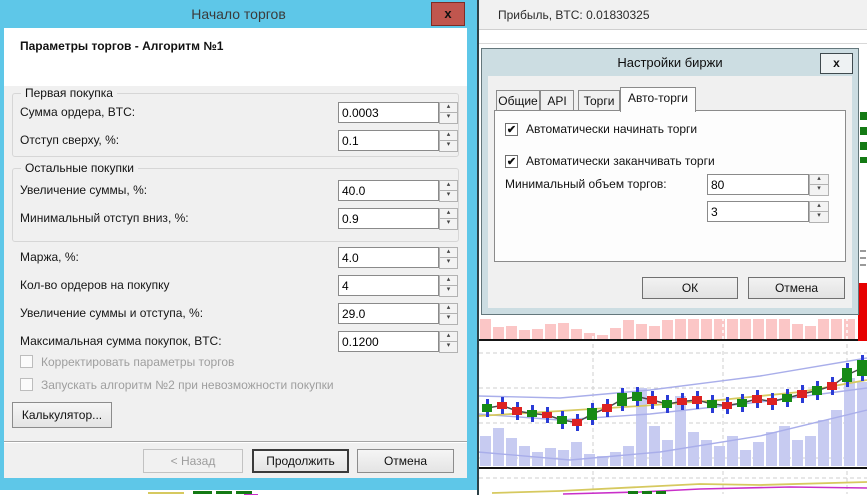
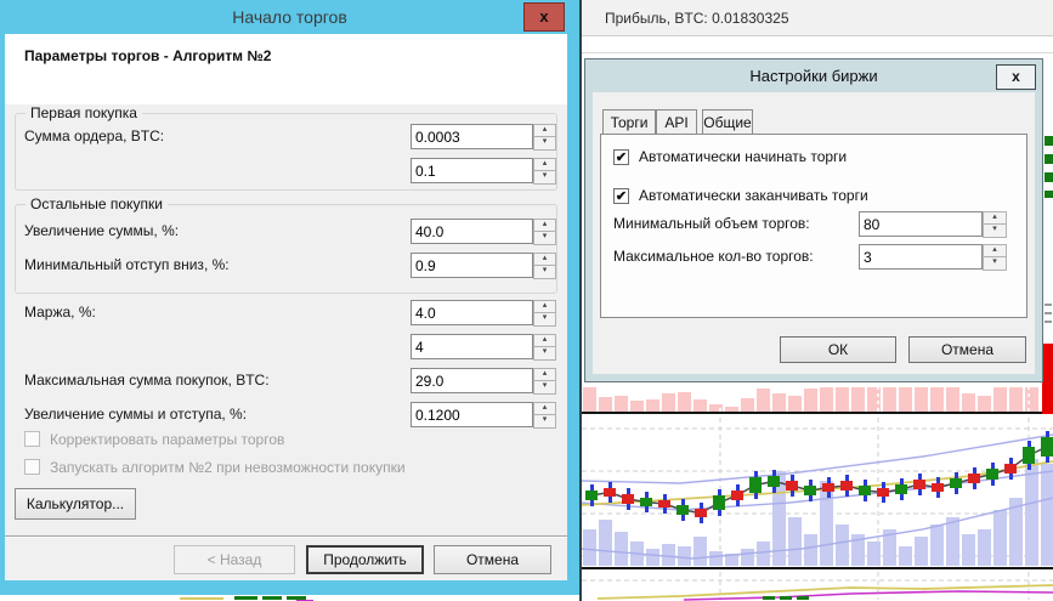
  Прибыль, BTC: 0.01830325
  Настройки биржи
  x
- Общие
+ Торги
  API
- Торги
+ Общие
- Авто-торги
  ✔
  Автоматически начинать торги
  ✔
  Автоматически заканчивать торги
  Минимальный объем торгов:
  80
+ Максимальное кол-во торгов:
  3
  ОК
  Отмена
  Начало торгов
  x
- Параметры торгов - Алгоритм №1
+ Параметры торгов - Алгоритм №2
  Первая покупка
  Сумма ордера, BTC:
  0.0003
- Отступ сверху, %:
  0.1
  Остальные покупки
  Увеличение суммы, %:
  40.0
  Минимальный отступ вниз, %:
  0.9
  Маржа, %:
  4.0
- Кол-во ордеров на покупку
  4
- Увеличение суммы и отступа, %:
+ Максимальная сумма покупок, BTC:
  29.0
- Максимальная сумма покупок, BTC:
+ Увеличение суммы и отступа, %:
  0.1200
  Корректировать параметры торгов
  Запускать алгоритм №2 при невозможности покупки
  Калькулятор...
  < Назад
  Продолжить
  Отмена
